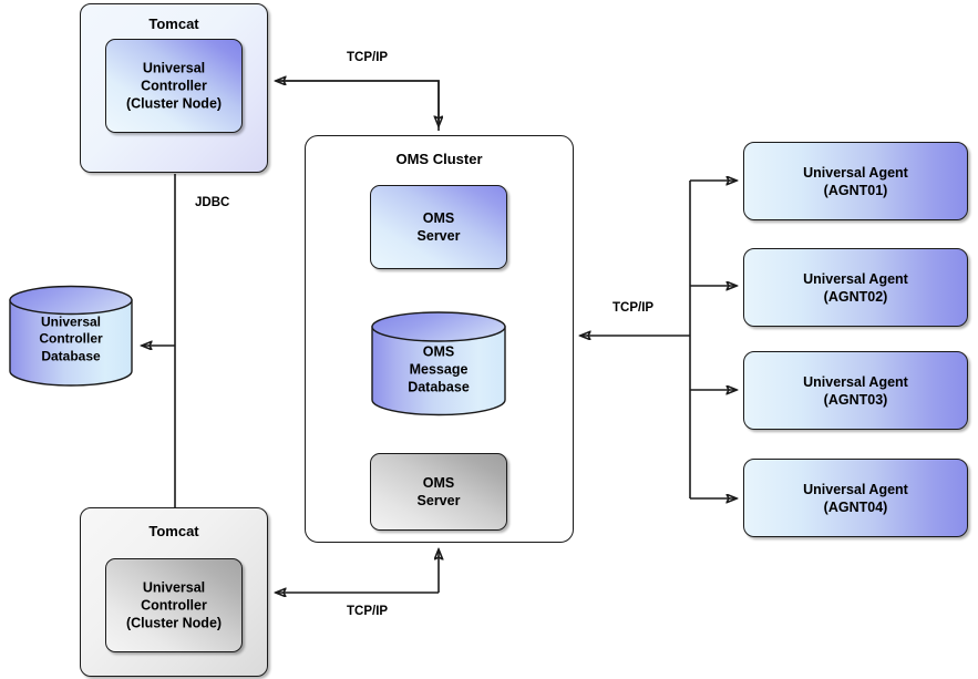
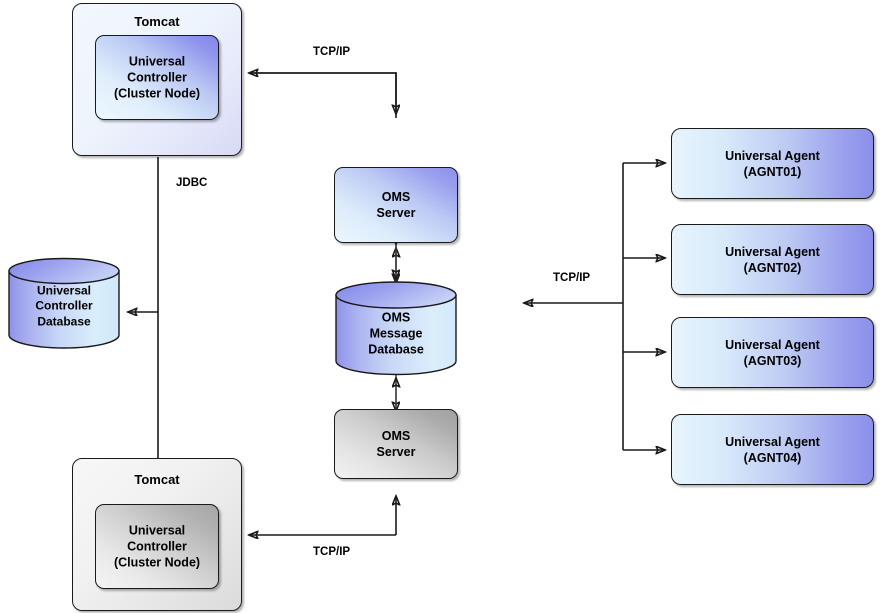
  Tomcat
  Universal
  Controller
  (Cluster Node)
  Tomcat
  Universal
  Controller
  (Cluster Node)
  Universal
  Controller
  Database
- OMS Cluster
  OMS
  Server
  OMS
  Message
  Database
  OMS
  Server
  Universal Agent
  (AGNT01)
  Universal Agent
  (AGNT02)
  Universal Agent
  (AGNT03)
  Universal Agent
  (AGNT04)
  TCP/IP
  TCP/IP
  TCP/IP
  JDBC
